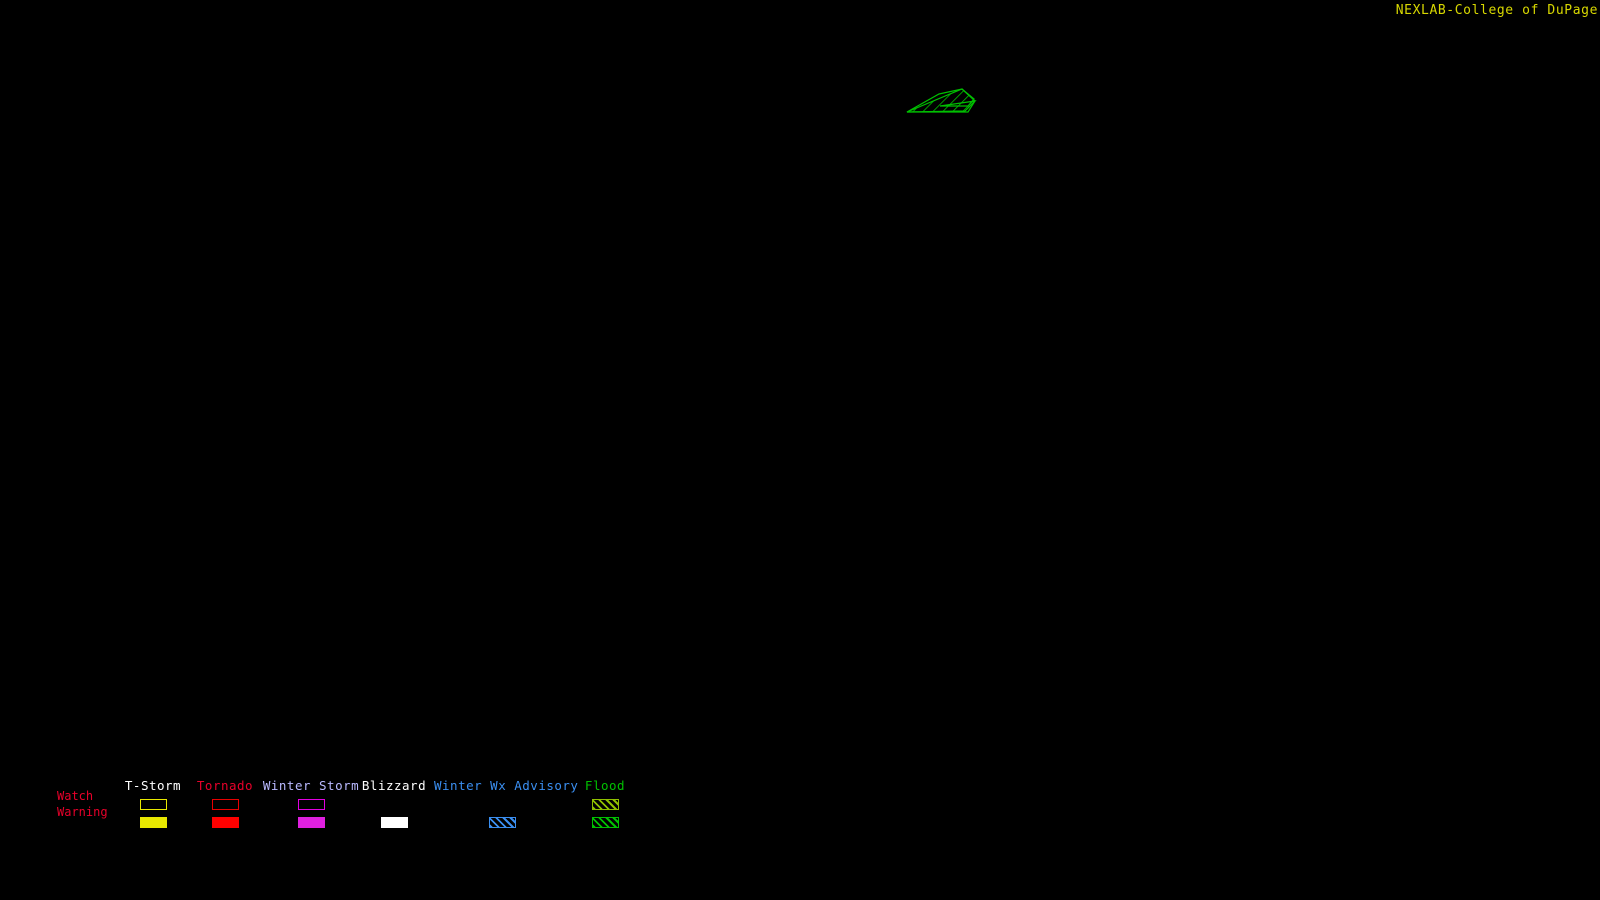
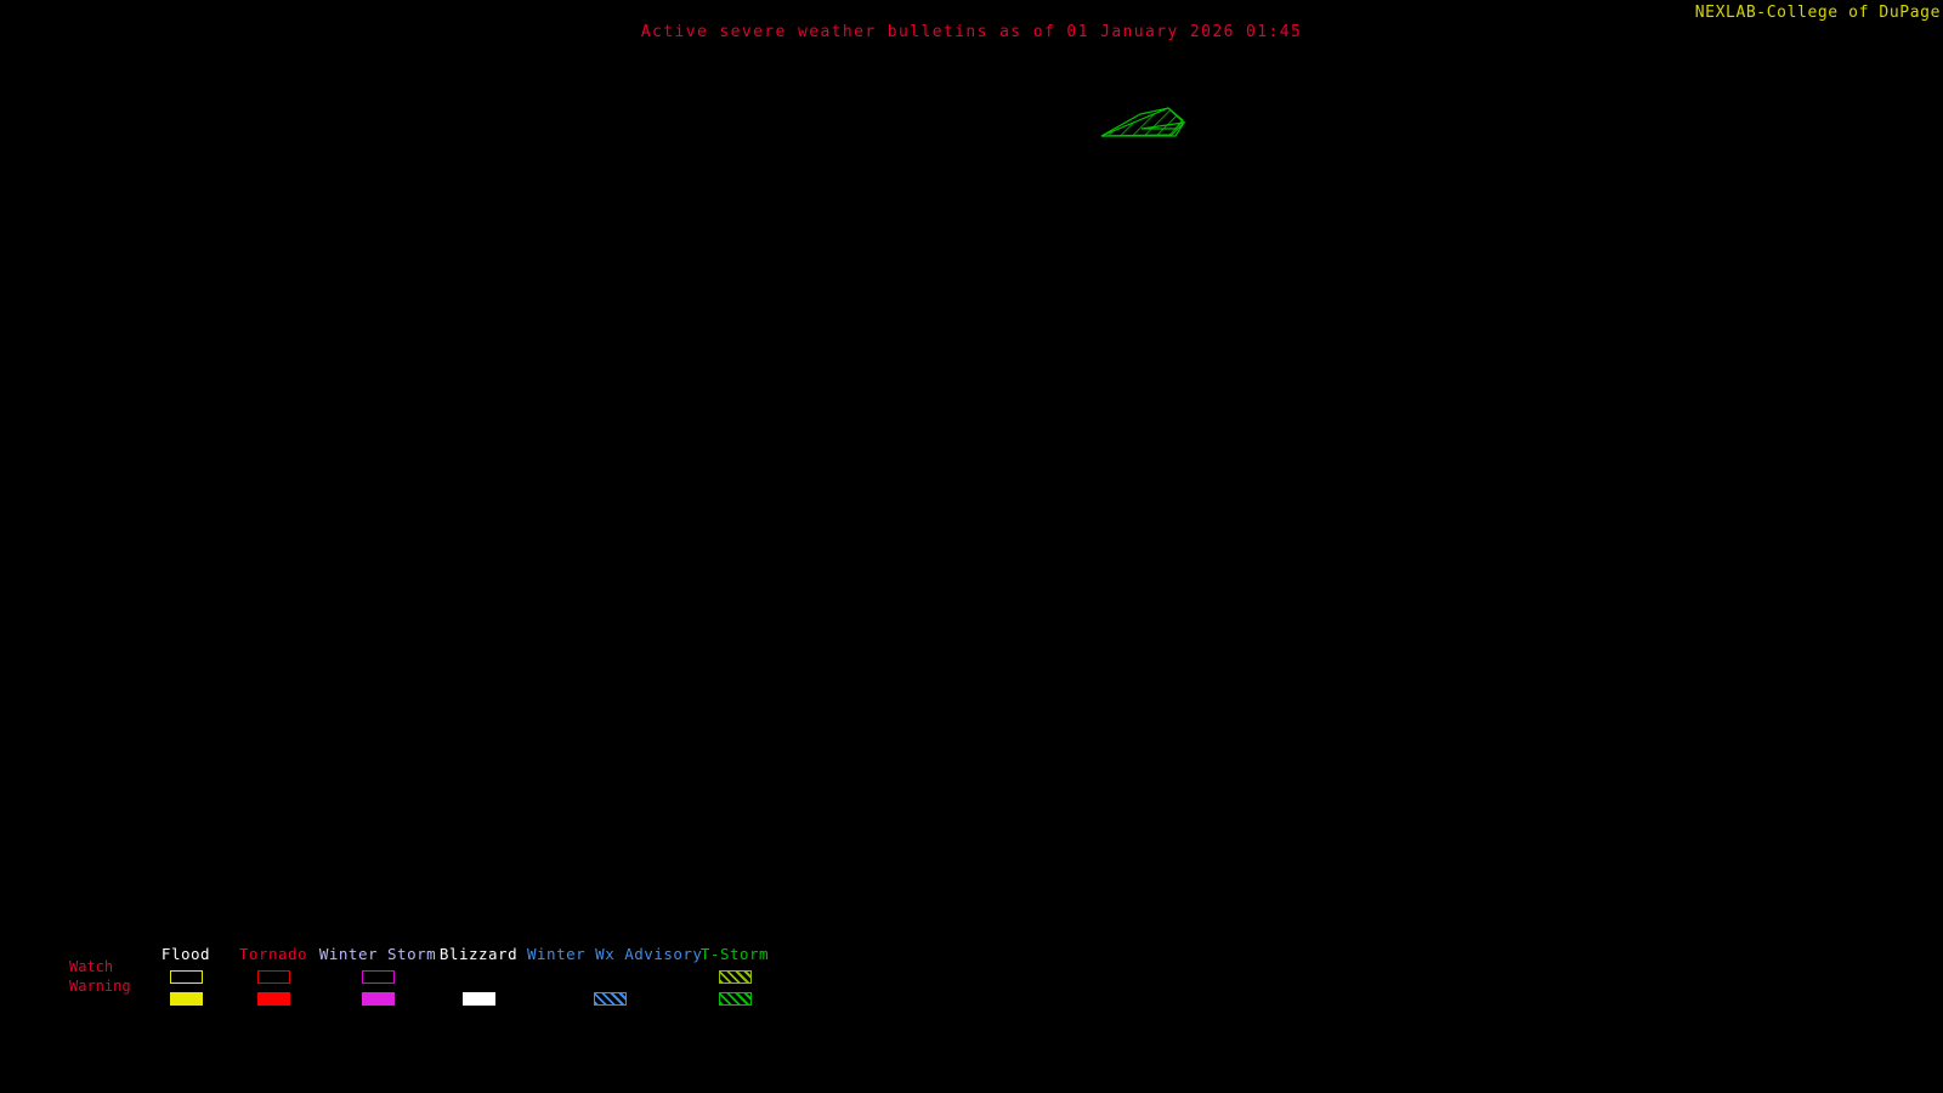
+ Active severe weather bulletins as of 01 January 2026 01:45
  NEXLAB-College of DuPage
  Watch
  Warning
- T-Storm
+ Flood
  Tornado
  Winter Storm
  Blizzard
  Winter Wx Advisor
- Flood
+ T-Storm
